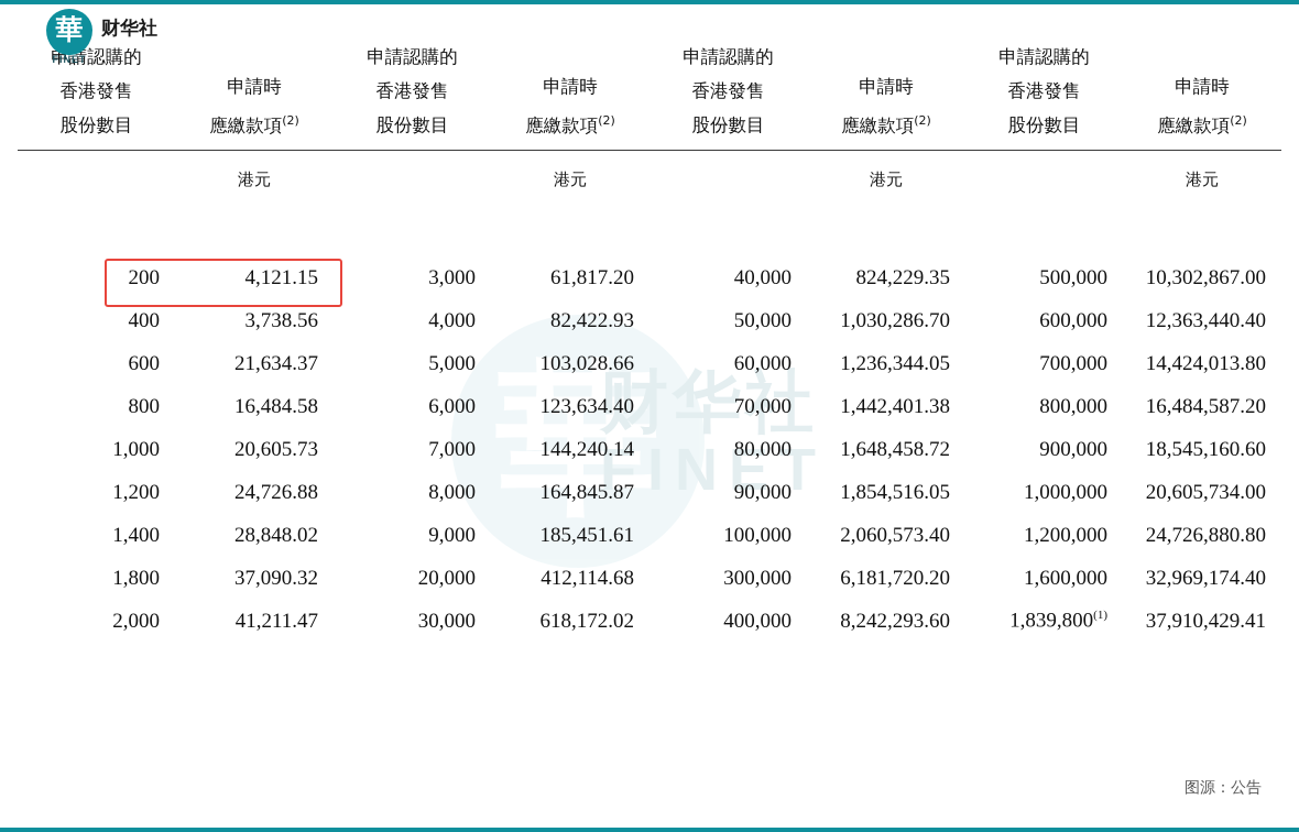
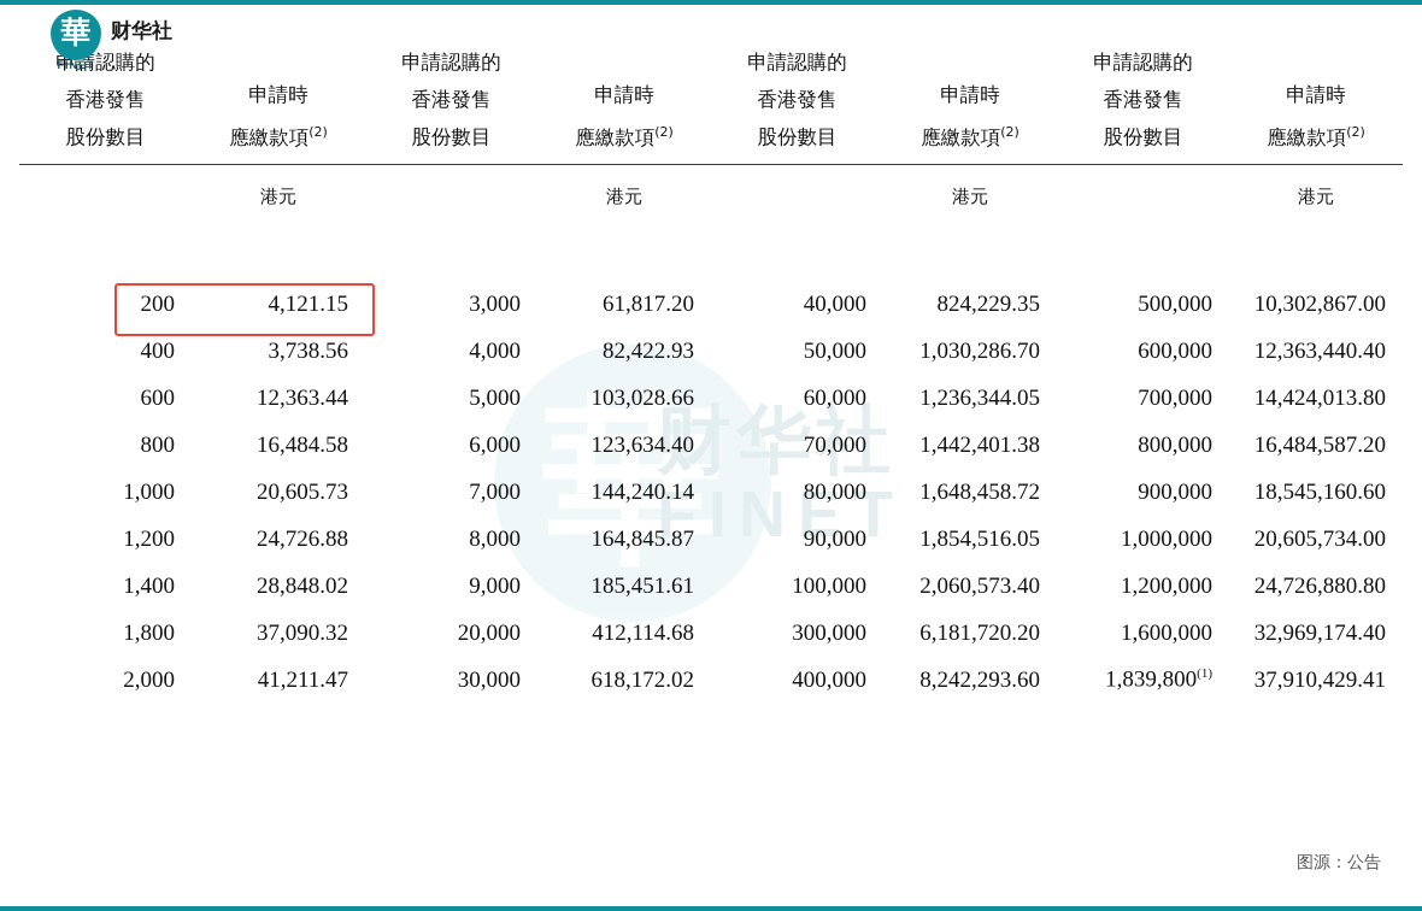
  華
  财华社
  FINET
  華
  FINET
  财华社
  申請認購的 香港發售 股份數目	申請時 應繳款項(2)	申請認購的 香港發售 股份數目	申請時 應繳款項(2)	申請認購的 香港發售 股份數目	申請時 應繳款項(2)	申請認購的 香港發售 股份數目	申請時 應繳款項(2)
  	港元		港元		港元		港元
  200	4,121.15	3,000	61,817.20	40,000	824,229.35	500,000	10,302,867.00
  400	3,738.56	4,000	82,422.93	50,000	1,030,286.70	600,000	12,363,440.40
- 600	21,634.37	5,000	103,028.66	60,000	1,236,344.05	700,000	14,424,013.80
+ 600	12,363.44	5,000	103,028.66	60,000	1,236,344.05	700,000	14,424,013.80
  800	16,484.58	6,000	123,634.40	70,000	1,442,401.38	800,000	16,484,587.20
  1,000	20,605.73	7,000	144,240.14	80,000	1,648,458.72	900,000	18,545,160.60
  1,200	24,726.88	8,000	164,845.87	90,000	1,854,516.05	1,000,000	20,605,734.00
  1,400	28,848.02	9,000	185,451.61	100,000	2,060,573.40	1,200,000	24,726,880.80
  1,800	37,090.32	20,000	412,114.68	300,000	6,181,720.20	1,600,000	32,969,174.40
  2,000	41,211.47	30,000	618,172.02	400,000	8,242,293.60	1,839,800(1)	37,910,429.41
  图源：公告
